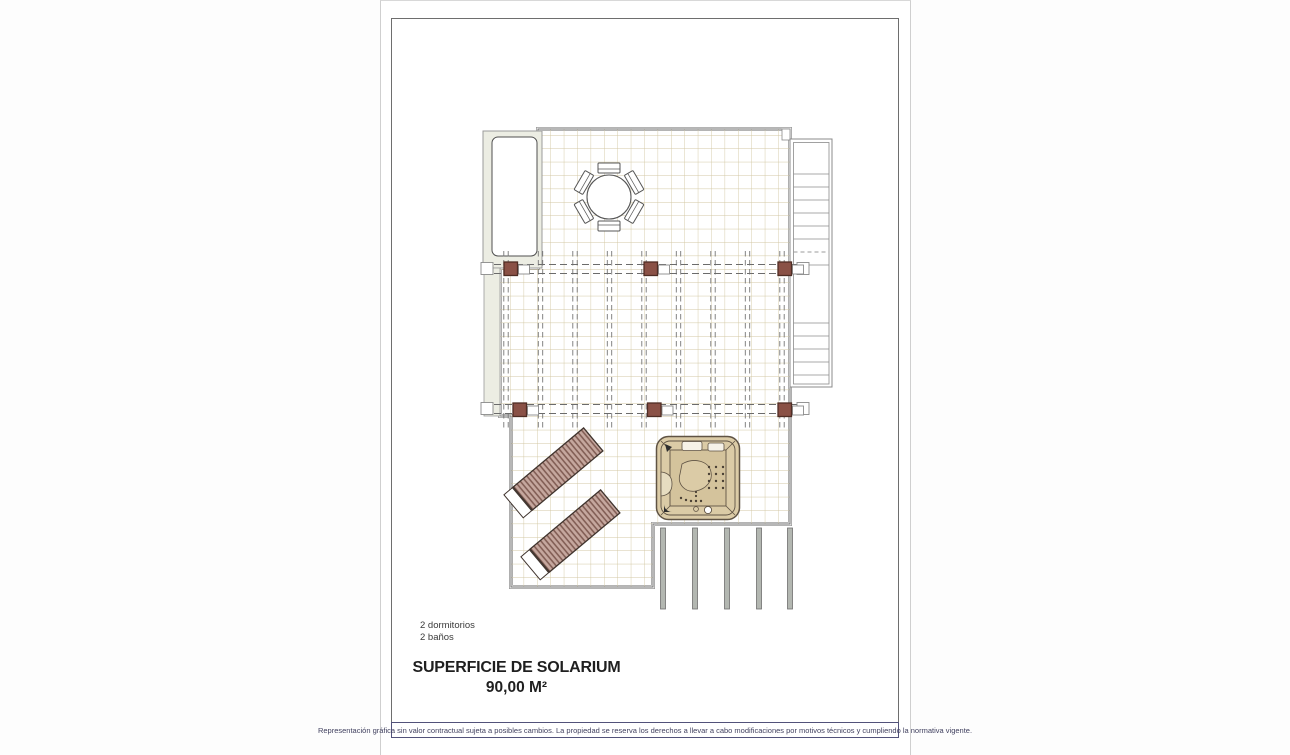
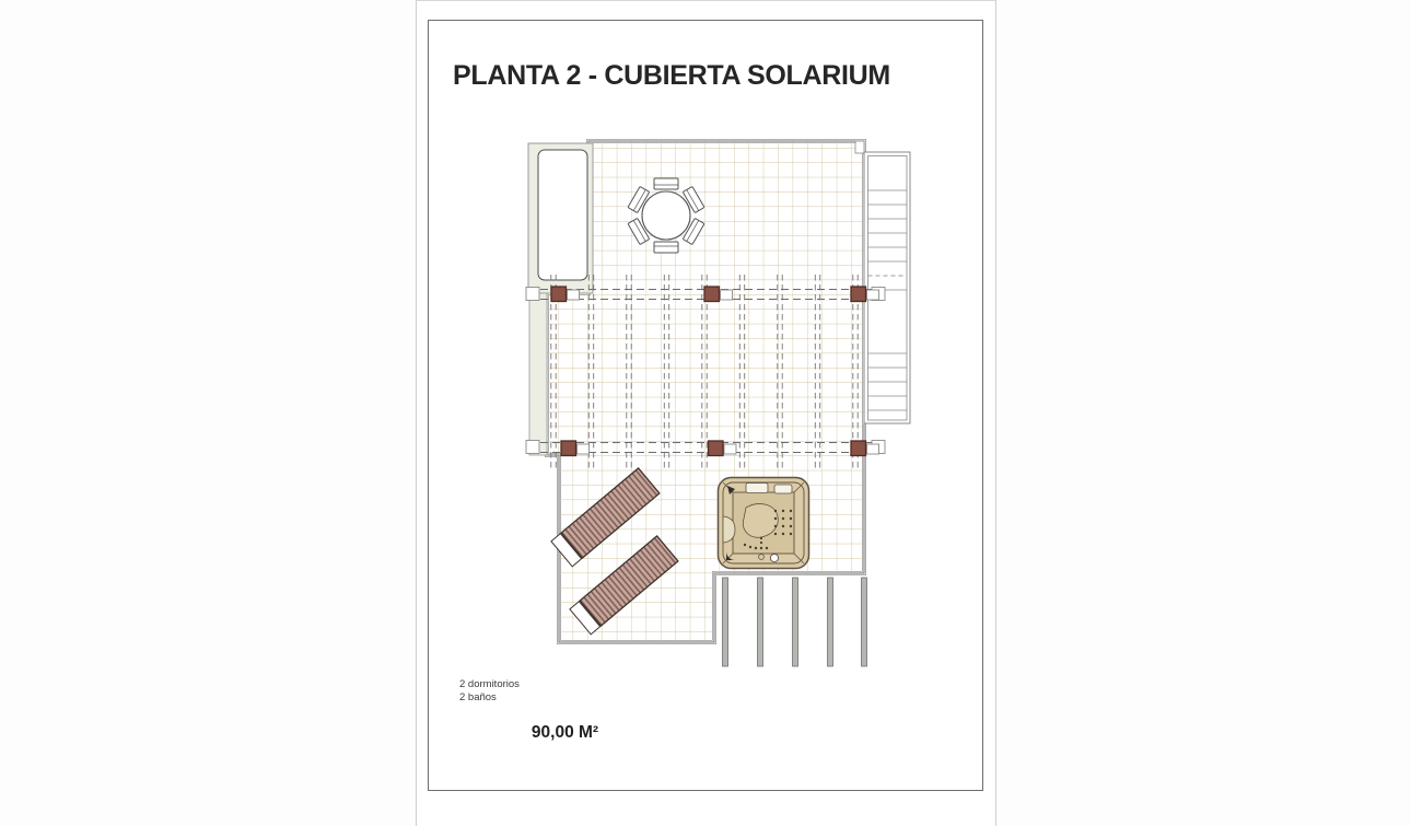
+ PLANTA 2 - CUBIERTA SOLARIUM
  2 dormitorios
  2 baños
- SUPERFICIE DE SOLARIUM
  90,00 M²
- Representación gráfica sin valor contractual sujeta a posibles cambios. La propiedad se reserva los derechos a llevar a cabo modificaciones por motivos técnicos y cumpliendo la normativa vigente.
